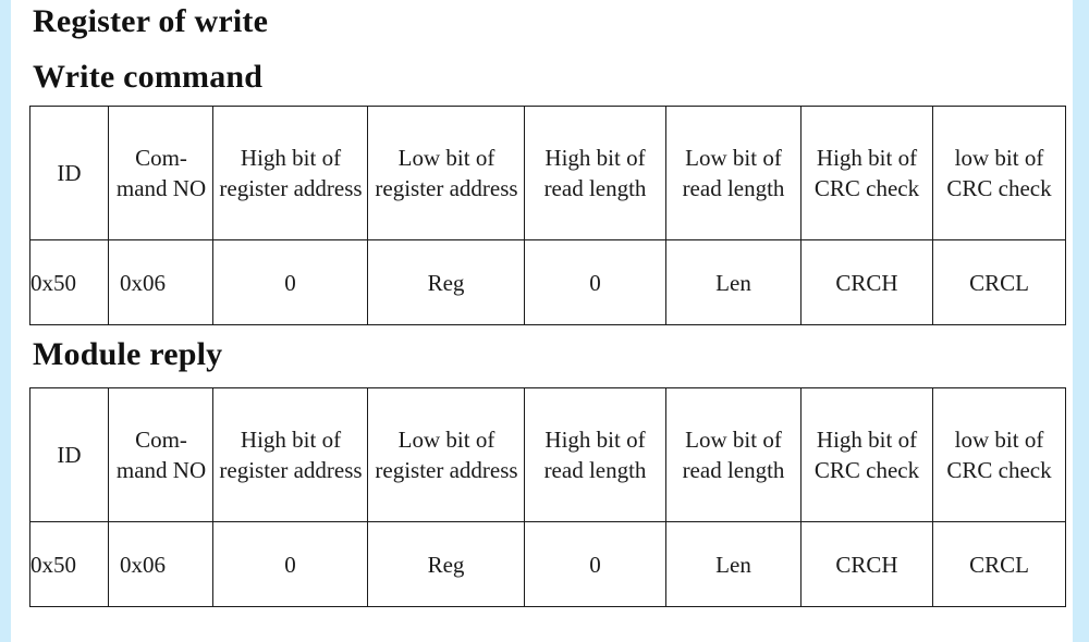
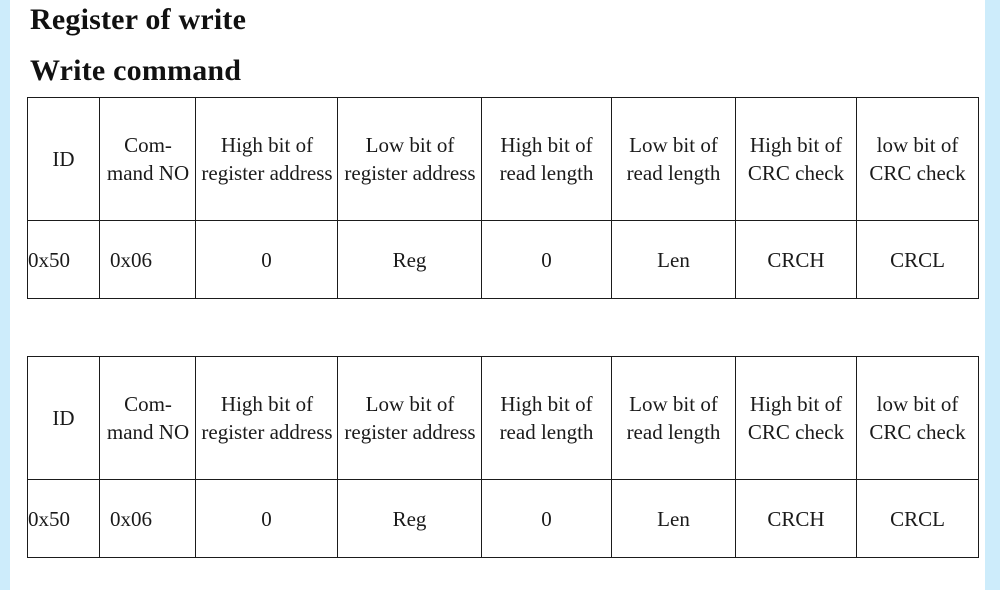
  Register of write
  Write command
  ID	Com-mand NO	High bit of register address	Low bit of register address	High bit of read length	Low bit of read length	High bit of CRC check	low bit of CRC check
  0x50	0x06	0	Reg	0	Len	CRCH	CRCL
- Module reply
  ID	Com-mand NO	High bit of register address	Low bit of register address	High bit of read length	Low bit of read length	High bit of CRC check	low bit of CRC check
  0x50	0x06	0	Reg	0	Len	CRCH	CRCL
